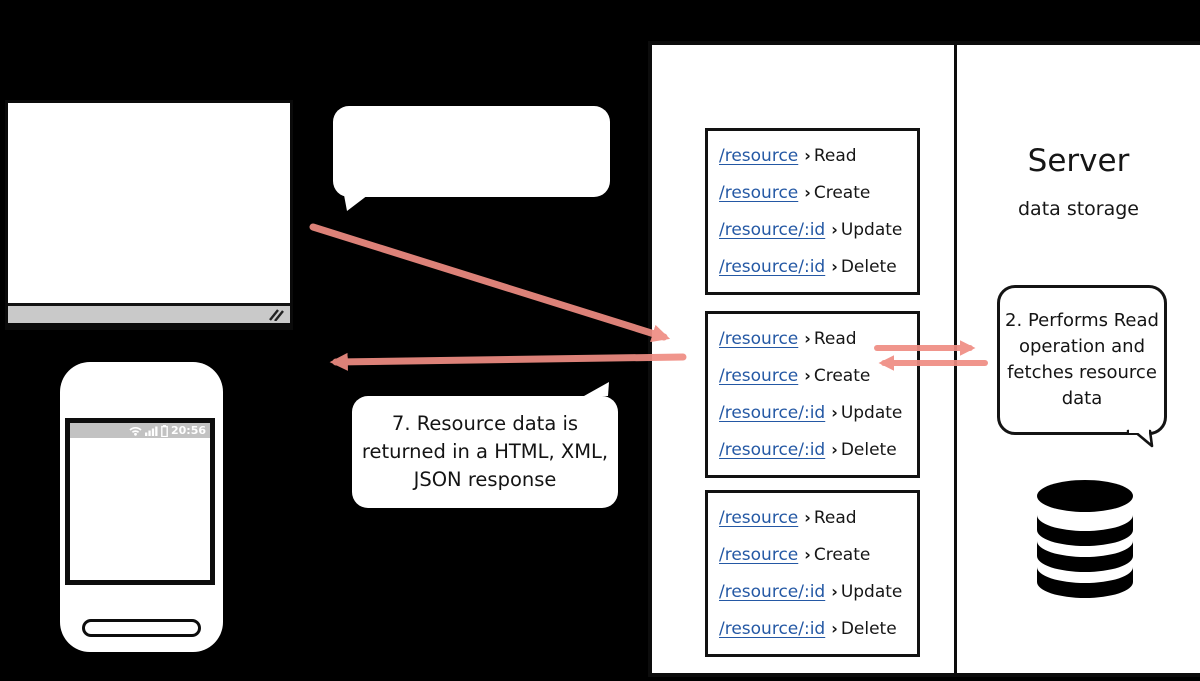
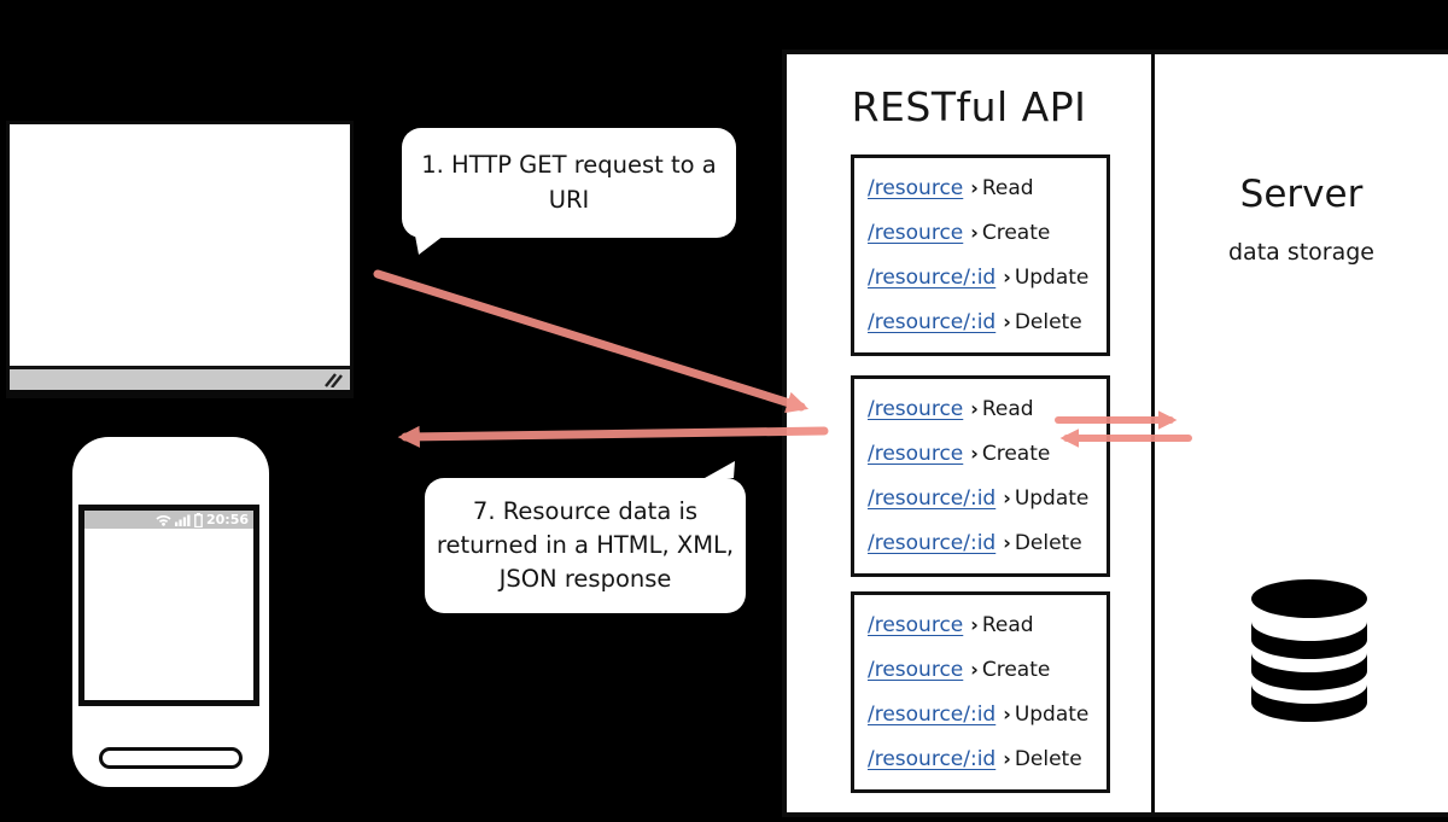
  20:56
+ 1. HTTP GET request to a URI
  7. Resource data is returned in a HTML, XML, JSON response
+ RESTful API
  /resource
  ›
  Read
  /resource
  ›
  Create
  /resource/:id
  ›
  Update
  /resource/:id
  ›
  Delete
  /resource
  ›
  Read
  /resource
  ›
  Create
  /resource/:id
  ›
  Update
  /resource/:id
  ›
  Delete
  /resource
  ›
  Read
  /resource
  ›
  Create
  /resource/:id
  ›
  Update
  /resource/:id
  ›
  Delete
  Server
  data storage
- 2. Performs Read operation and fetches resource data
